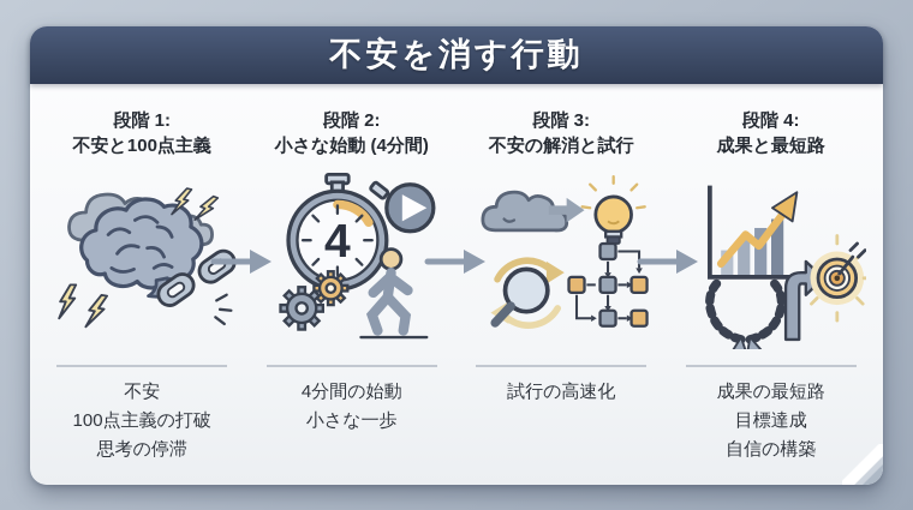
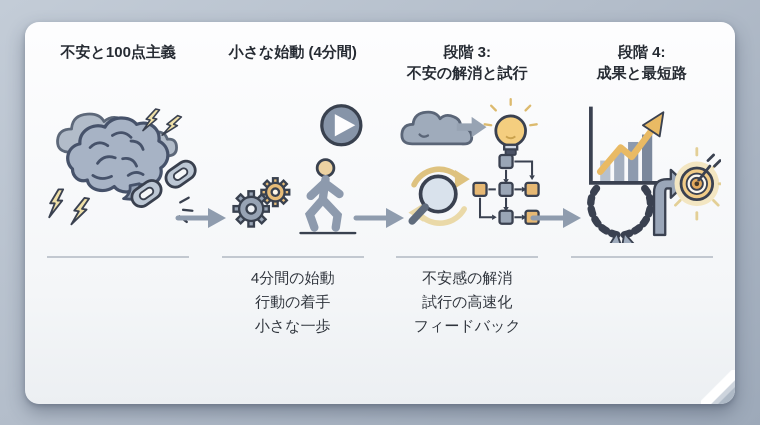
- 不安を消す行動
- 段階 1:
  不安と100点主義
- 不安
- 100点主義の打破
- 思考の停滞
- 段階 2:
  小さな始動 (4分間)
- 4
  4分間の始動
+ 行動の着手
  小さな一歩
  段階 3:
  不安の解消と試行
+ 不安感の解消
  試行の高速化
+ フィードバック
  段階 4:
  成果と最短路
- 成果の最短路
- 目標達成
- 自信の構築
